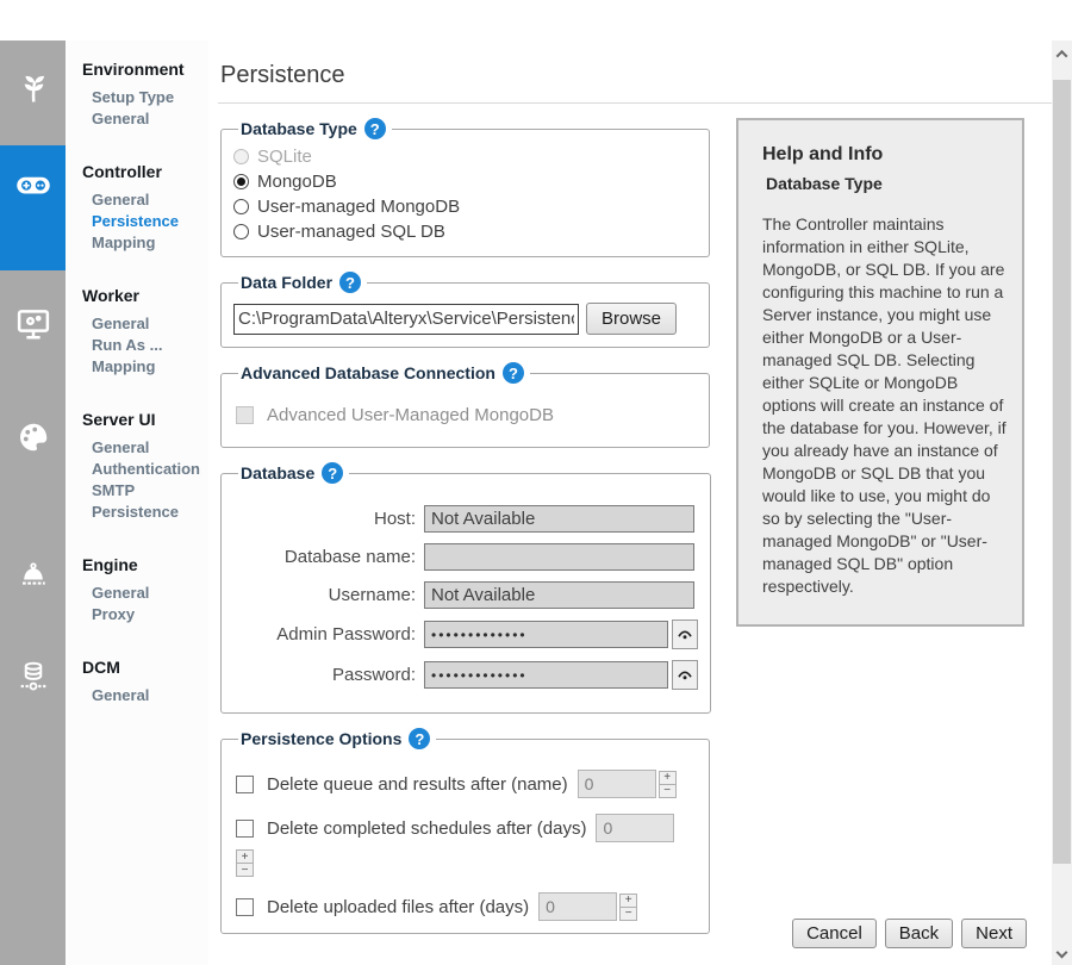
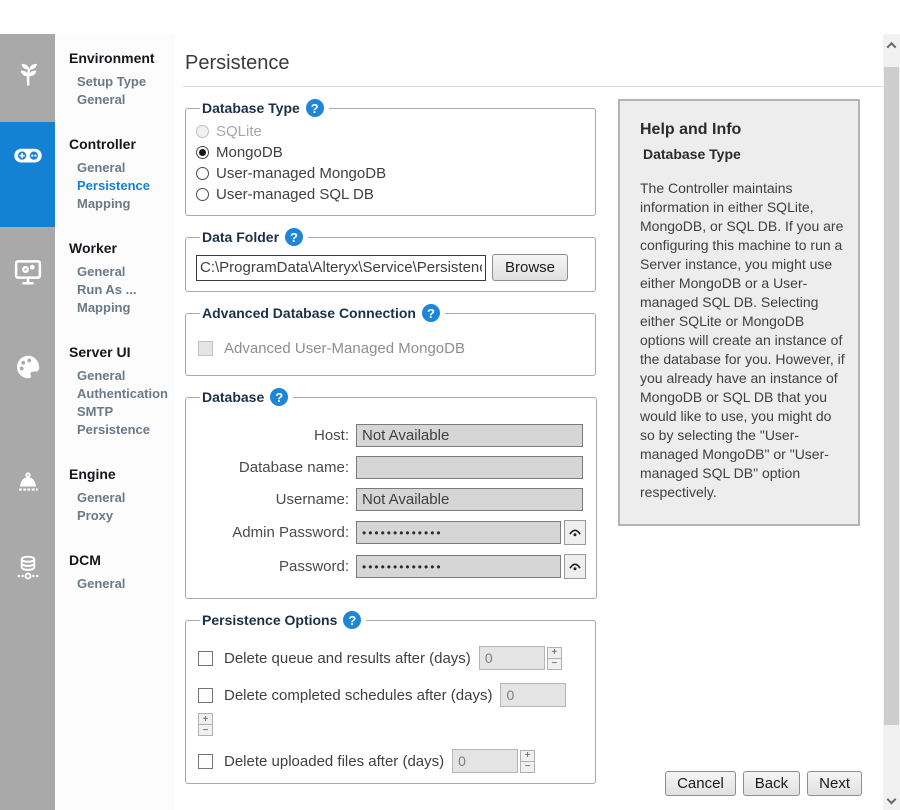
  Environment
  Setup Type
  General
  Controller
  General
  Persistence
  Mapping
  Worker
  General
  Run As ...
  Mapping
  Server UI
  General
  Authentication
  SMTP
  Persistence
  Engine
  General
  Proxy
  DCM
  General
  Persistence
  Database Type
  ?
  SQLite
  MongoDB
  User-managed MongoDB
  User-managed SQL DB
  Data Folder
  ?
  C:\ProgramData\Alteryx\Service\Persisten
  Browse
  Advanced Database Connection
  ?
  Advanced User-Managed MongoDB
  Database
  ?
  Host:
  Not Available
  Database name:
  Username:
  Not Available
  Admin Password:
  •••••••••••••
  Password:
  •••••••••••••
  Persistence Options
  ?
- Delete queue and results after (name)
+ Delete queue and results after (days)
  0
  +
  −
  Delete completed schedules after (days)
  0
  +
  −
  Delete uploaded files after (days)
  0
  +
  −
  Help and Info
  Database Type
  The Controller maintains information in either SQLite, MongoDB, or SQL DB. If you are configuring this machine to run a Server instance, you might use either MongoDB or a User-managed SQL DB. Selecting either SQLite or MongoDB options will create an instance of the database for you. However, if you already have an instance of MongoDB or SQL DB that you would like to use, you might do so by selecting the "User-managed MongoDB" or "User-managed SQL DB" option respectively.
  Cancel
  Back
  Next
